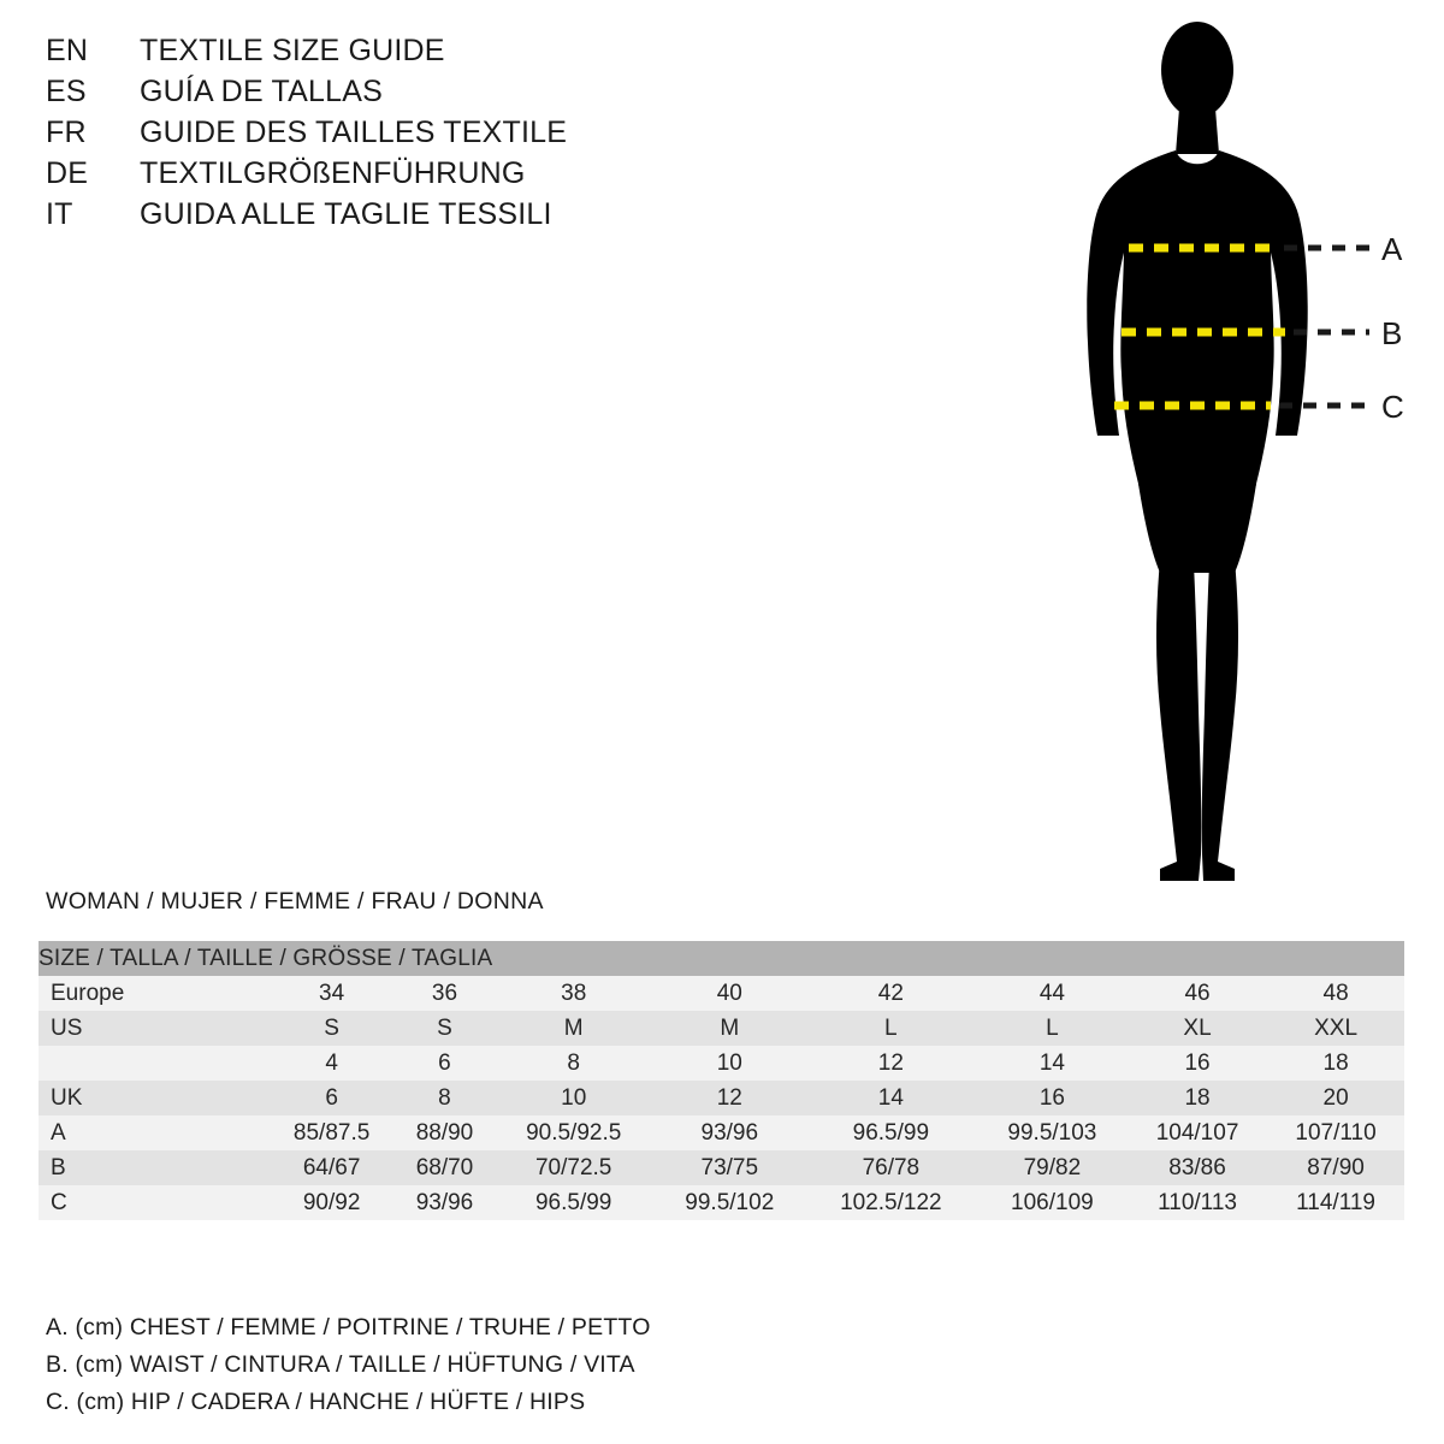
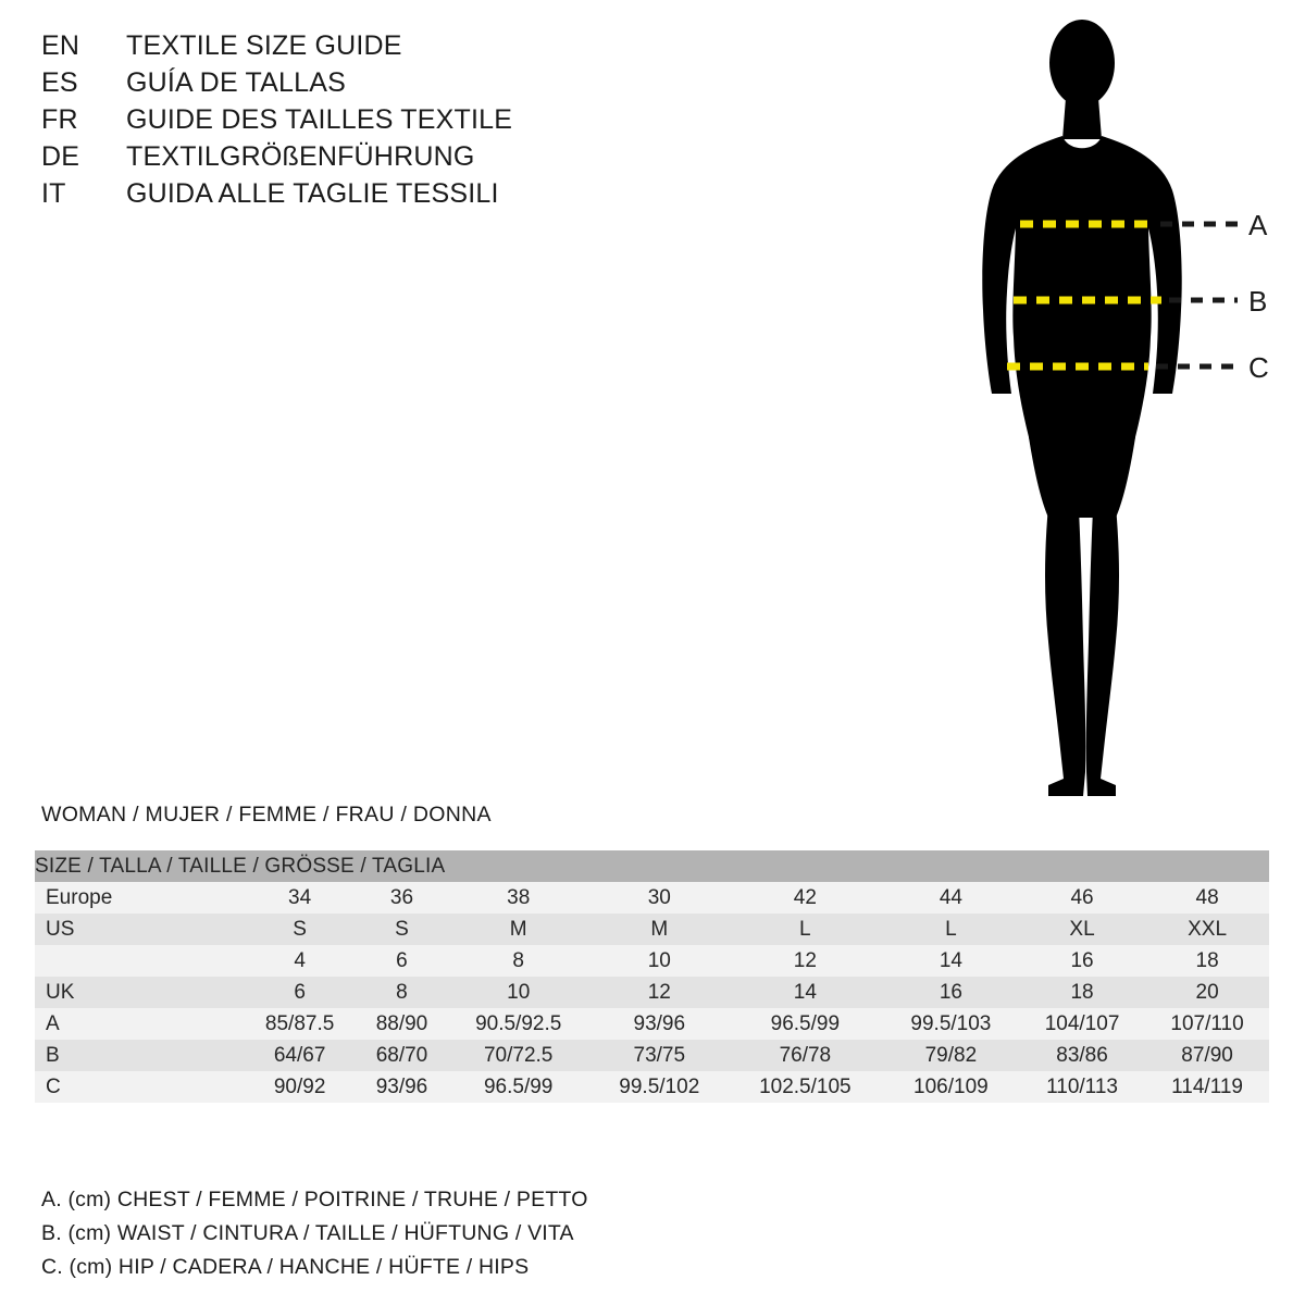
  EN
  TEXTILE SIZE GUIDE
  ES
  GUÍA DE TALLAS
  FR
  GUIDE DES TAILLES TEXTILE
  DE
  TEXTILGRÖßENFÜHRUNG
  IT
  GUIDA ALLE TAGLIE TESSILI
  A
  B
  C
  WOMAN / MUJER / FEMME / FRAU / DONNA
  SIZE / TALLA / TAILLE / GRÖSSE / TAGLIA
- Europe	34	36	38	40	42	44	46	48
+ Europe	34	36	38	30	42	44	46	48
  US	S	S	M	M	L	L	XL	XXL
  	4	6	8	10	12	14	16	18
  UK	6	8	10	12	14	16	18	20
  A	85/87.5	88/90	90.5/92.5	93/96	96.5/99	99.5/103	104/107	107/110
  B	64/67	68/70	70/72.5	73/75	76/78	79/82	83/86	87/90
- C	90/92	93/96	96.5/99	99.5/102	102.5/122	106/109	110/113	114/119
+ C	90/92	93/96	96.5/99	99.5/102	102.5/105	106/109	110/113	114/119
  A. (cm) CHEST / FEMME / POITRINE / TRUHE / PETTO
  B. (cm) WAIST / CINTURA / TAILLE / HÜFTUNG / VITA
  C. (cm) HIP / CADERA / HANCHE / HÜFTE / HIPS
